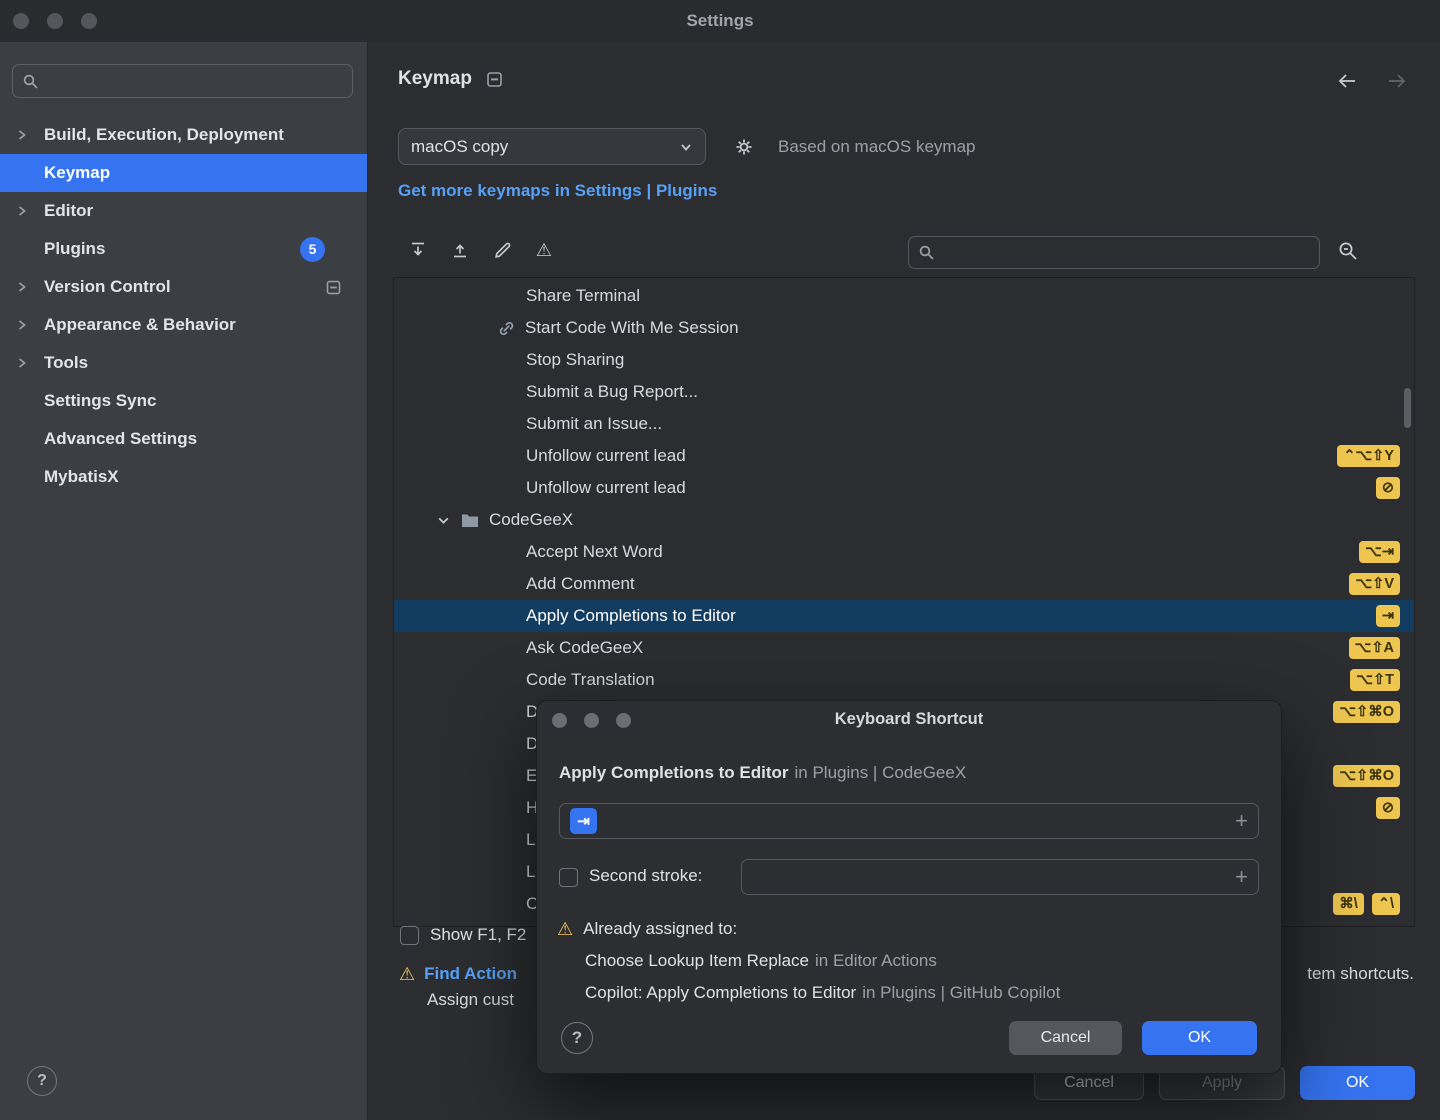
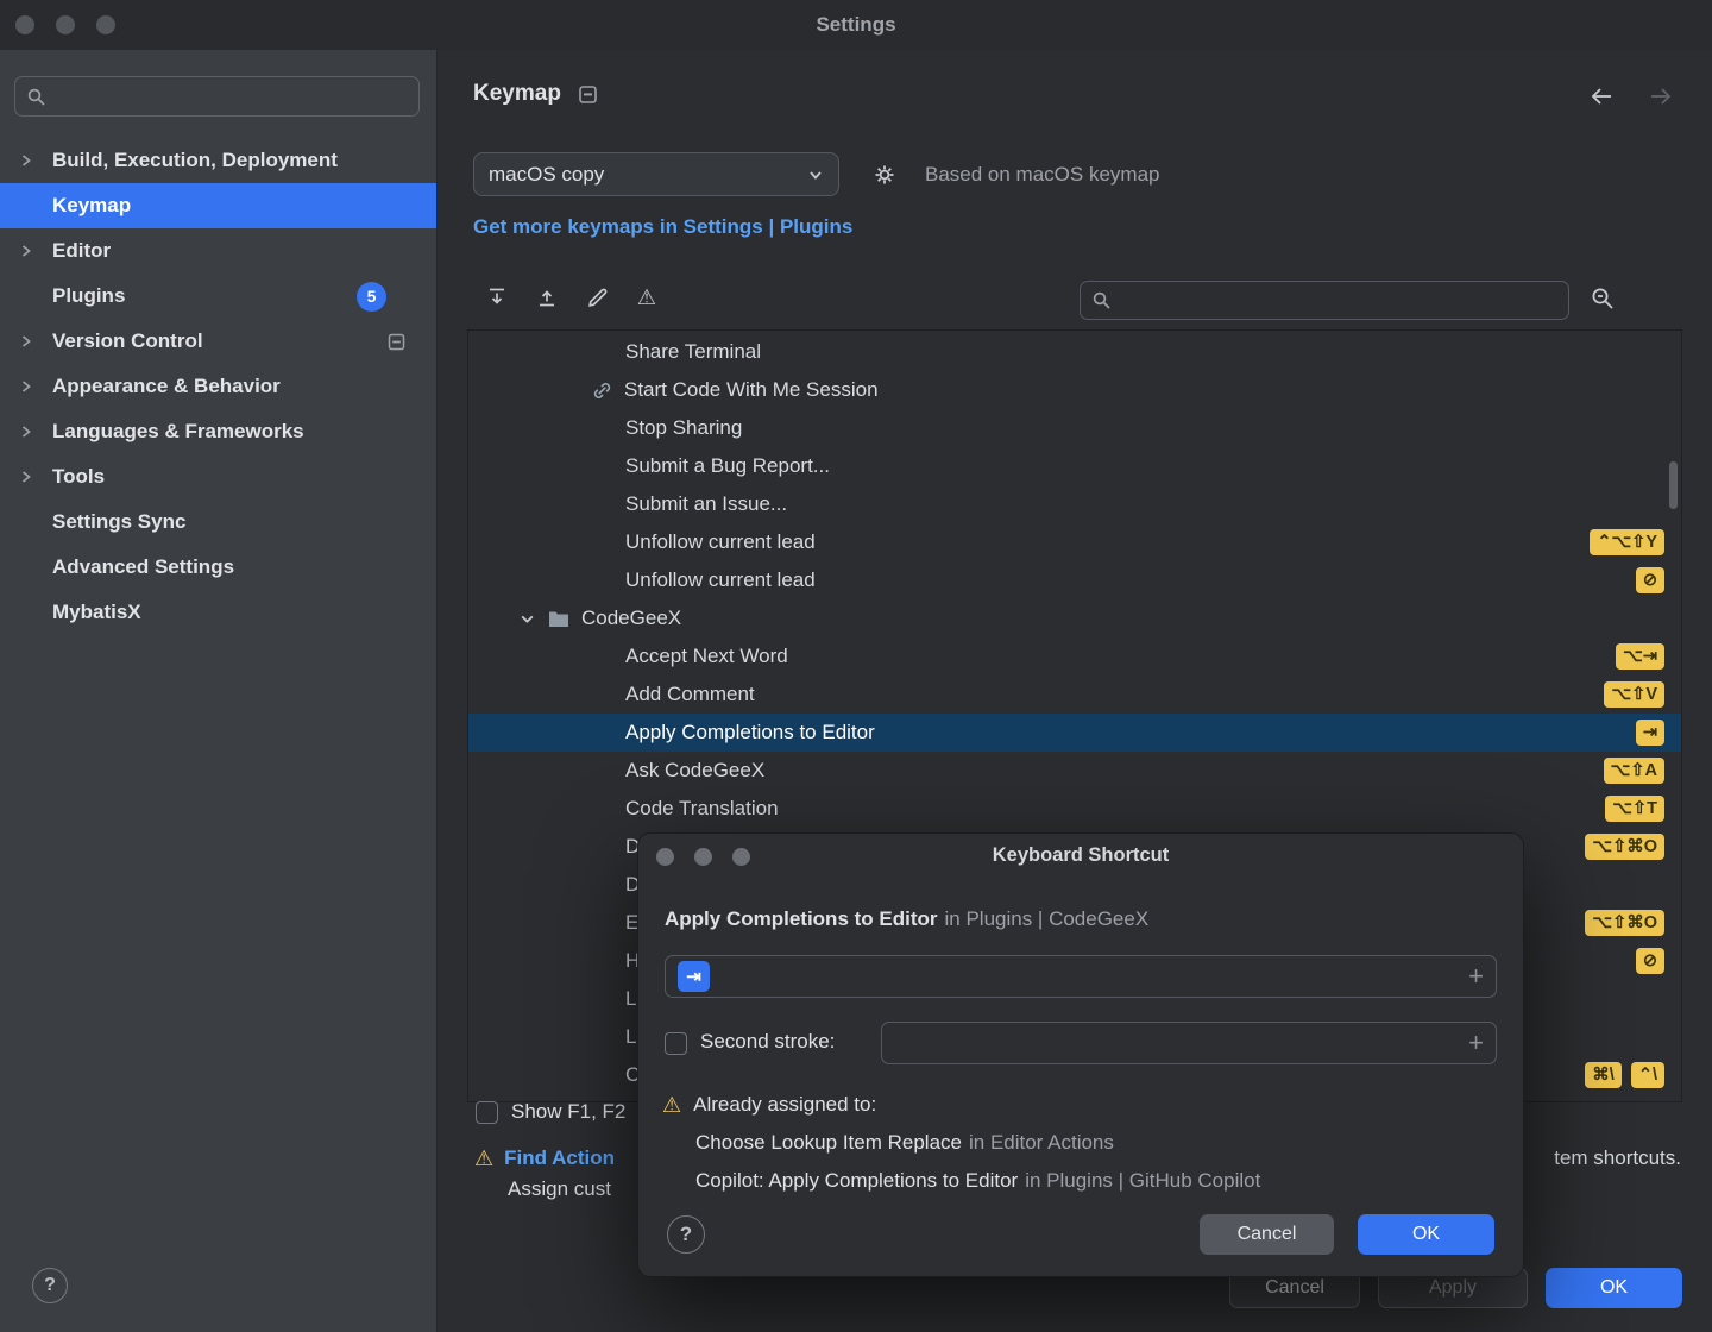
  Settings
  Build, Execution, Deployment
  Keymap
  Editor
  Plugins
  5
  Version Control
  Appearance & Behavior
+ Languages & Frameworks
  Tools
  Settings Sync
  Advanced Settings
  MybatisX
  ?
  Keymap
  macOS copy
  Based on macOS keymap
  Get more keymaps in Settings | Plugins
  ⚠
  Share Terminal
  Start Code With Me Session
  Stop Sharing
  Submit a Bug Report...
  Submit an Issue...
  Unfollow current lead
  ⌃⌥⇧Y
  Unfollow current lead
  ⊘
  CodeGeeX
  Accept Next Word
  ⌥⇥
  Add Comment
  ⌥⇧V
  Apply Completions to Editor
  ⇥
  Ask CodeGeeX
  ⌥⇧A
  Code Translation
  ⌥⇧T
  D
  ⌥⇧⌘O
  D
  E
  ⌥⇧⌘O
  H
  ⊘
  L
  L
  C
  ⌘\
  ⌃\
  Show F1, F2
  ⚠
  Find Action
  Assign cust
  tem shortcuts.
  Cancel
  Apply
  OK
  Keyboard Shortcut
  Apply Completions to Editor in Plugins | CodeGeeX
  ⇥
  +
  Second stroke:
  +
  ⚠
  Already assigned to:
  Choose Lookup Item Replace in Editor Actions
  Copilot: Apply Completions to Editor in Plugins | GitHub Copilot
  ?
  Cancel
  OK
